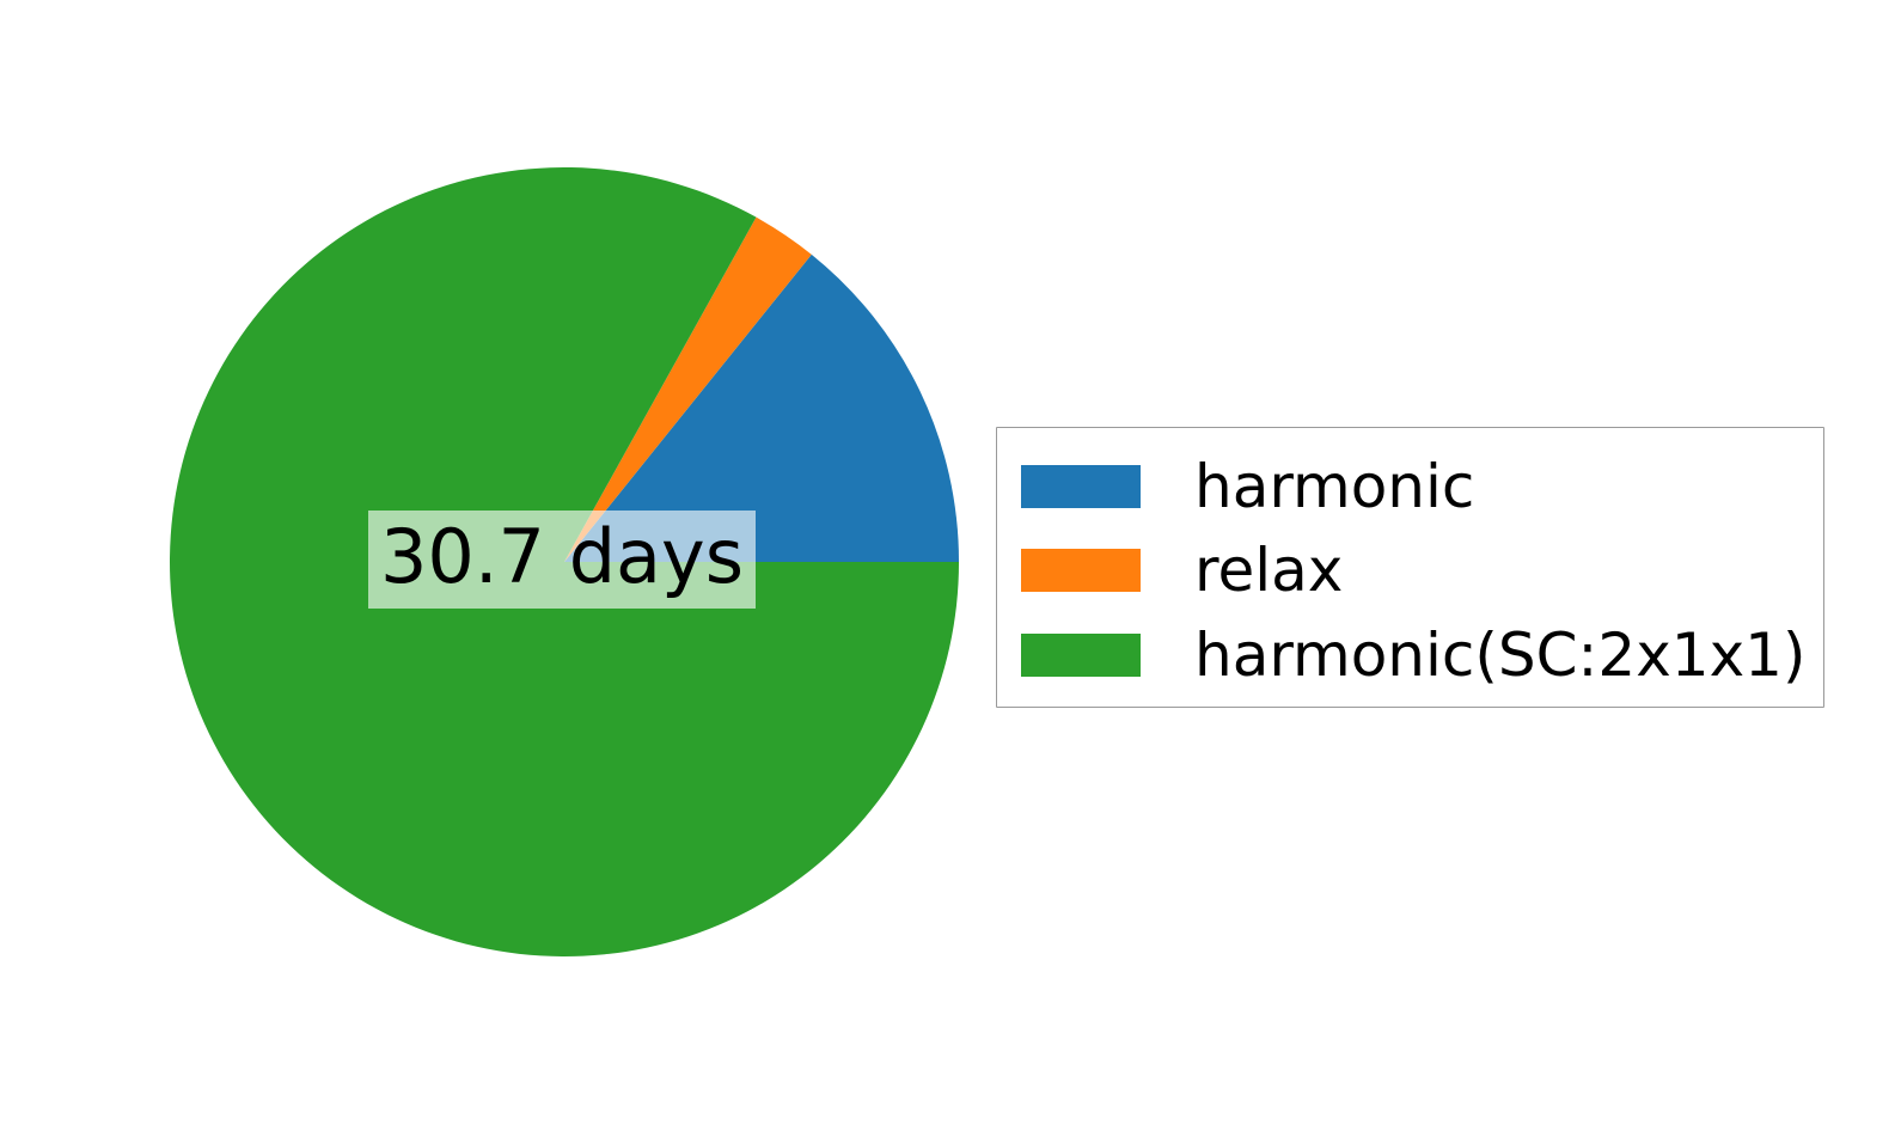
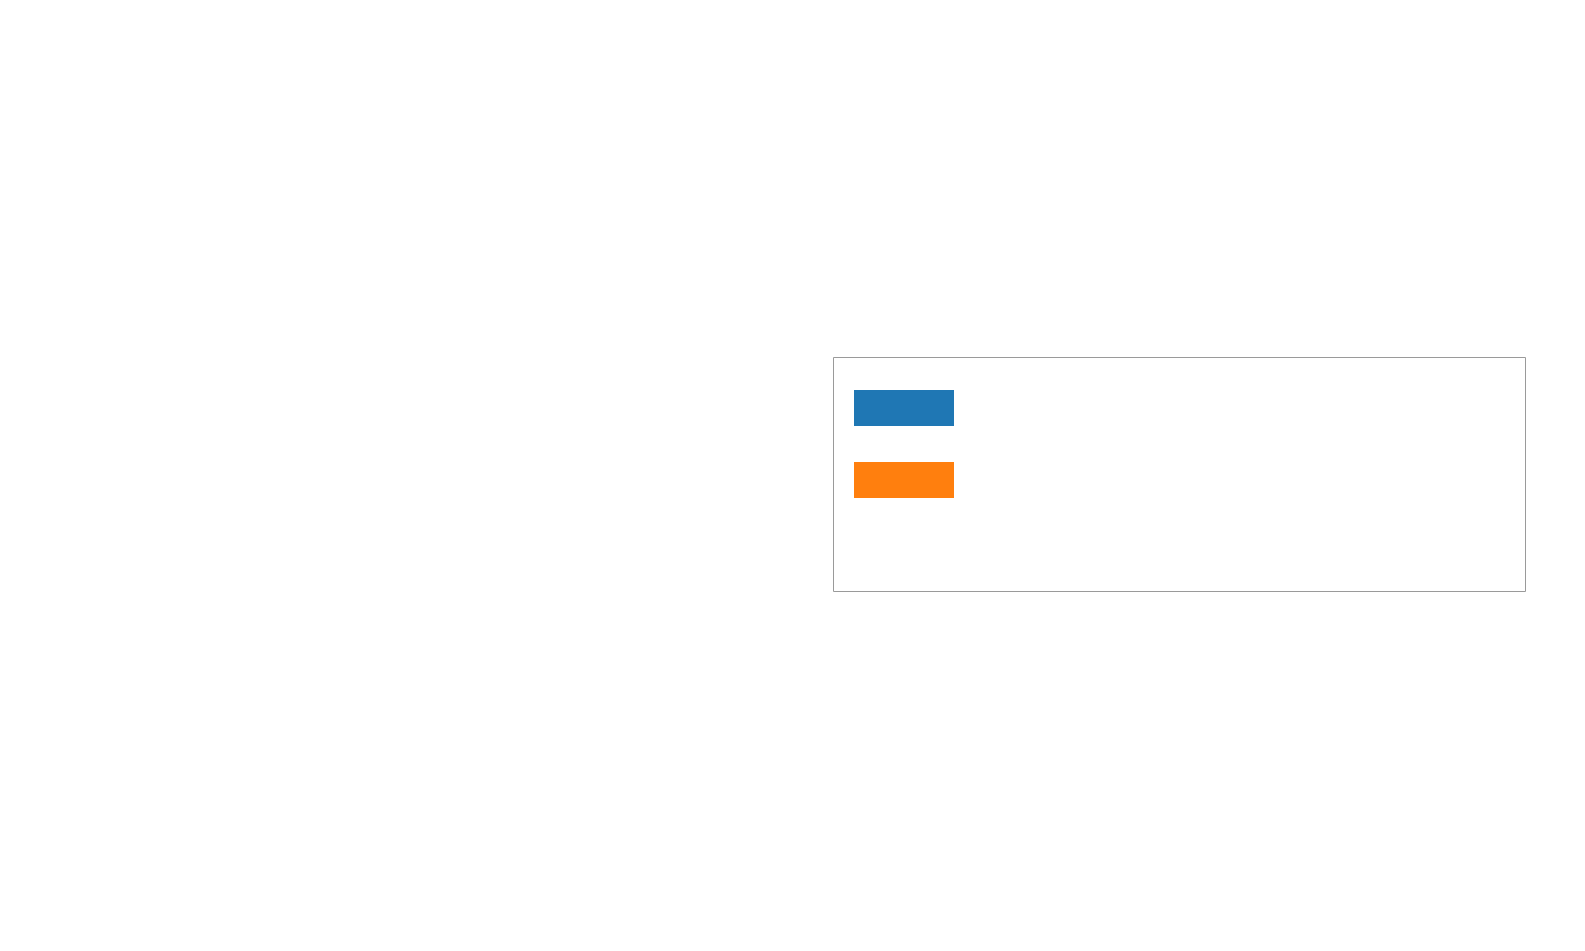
- 30.7 days
- harmonic
- relax
- harmonic(SC:2x1x1)
